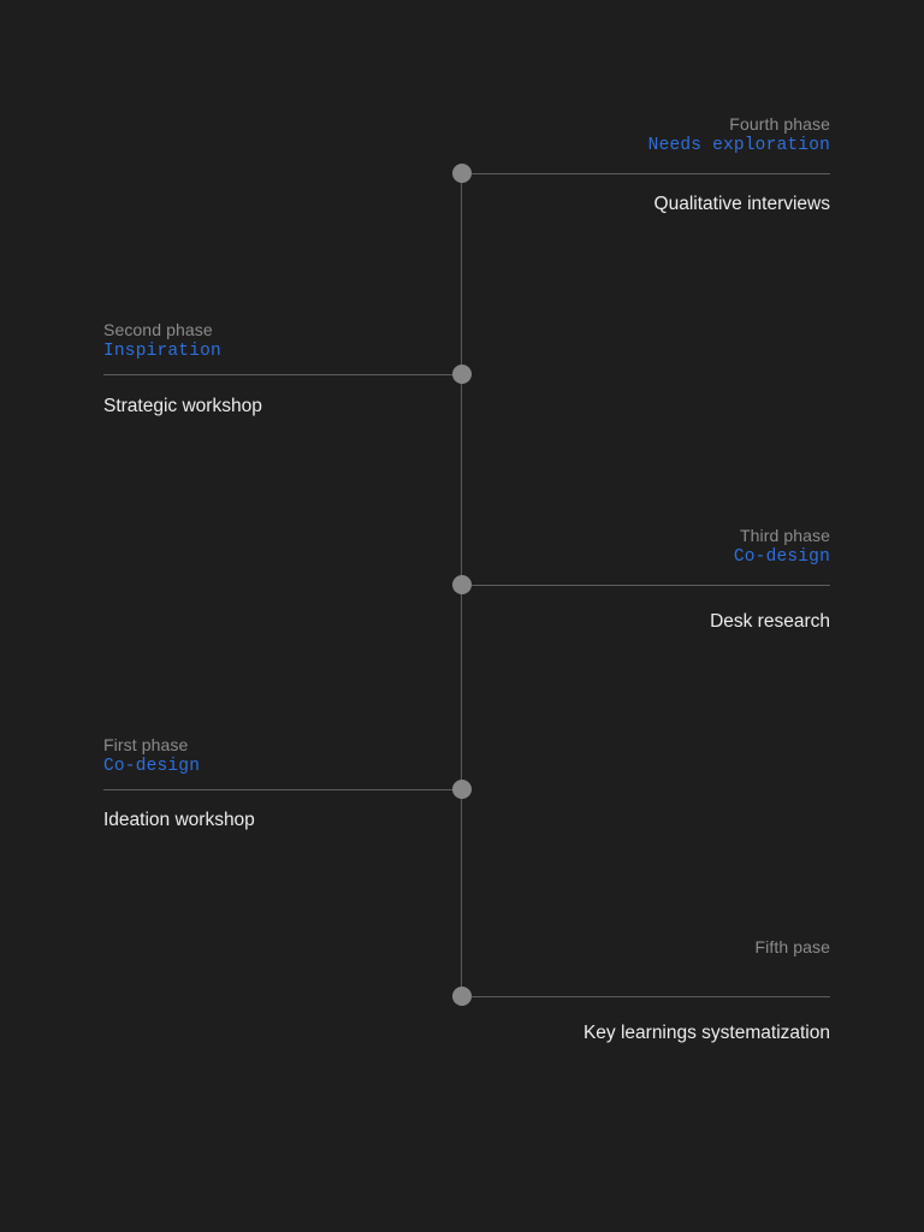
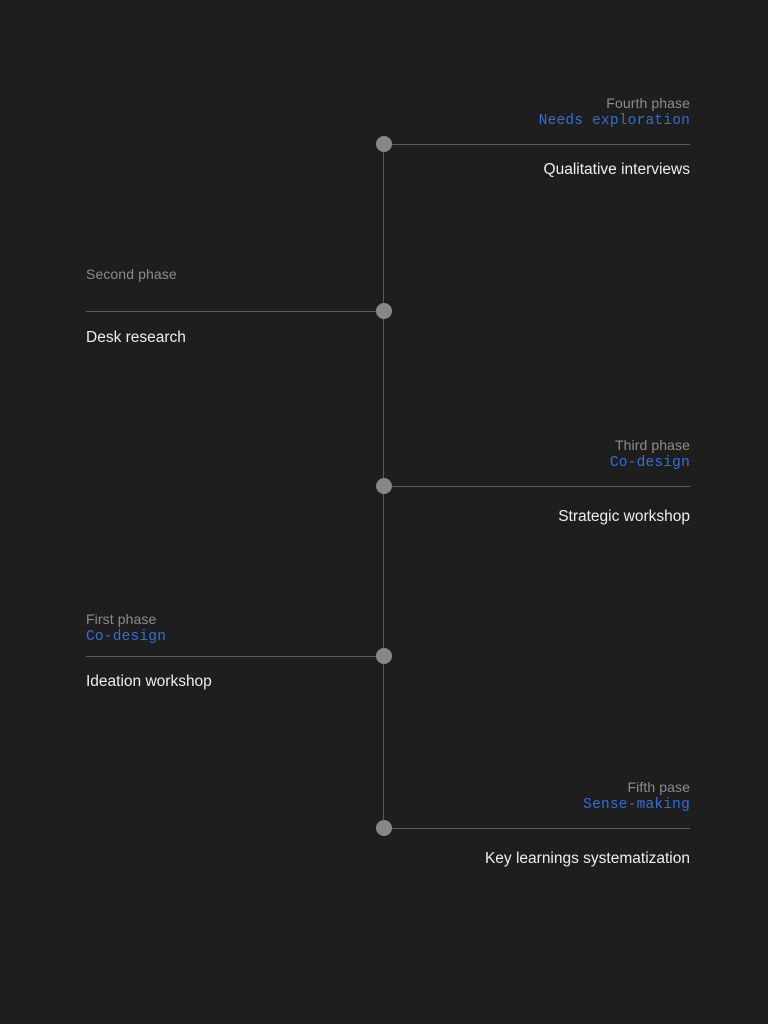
  Fourth phase
  Needs exploration
  Qualitative interviews
  Second phase
- Inspiration
- Strategic workshop
+ Desk research
  Third phase
  Co-design
- Desk research
+ Strategic workshop
  First phase
  Co-design
  Ideation workshop
  Fifth pase
+ Sense-making
  Key learnings systematization
